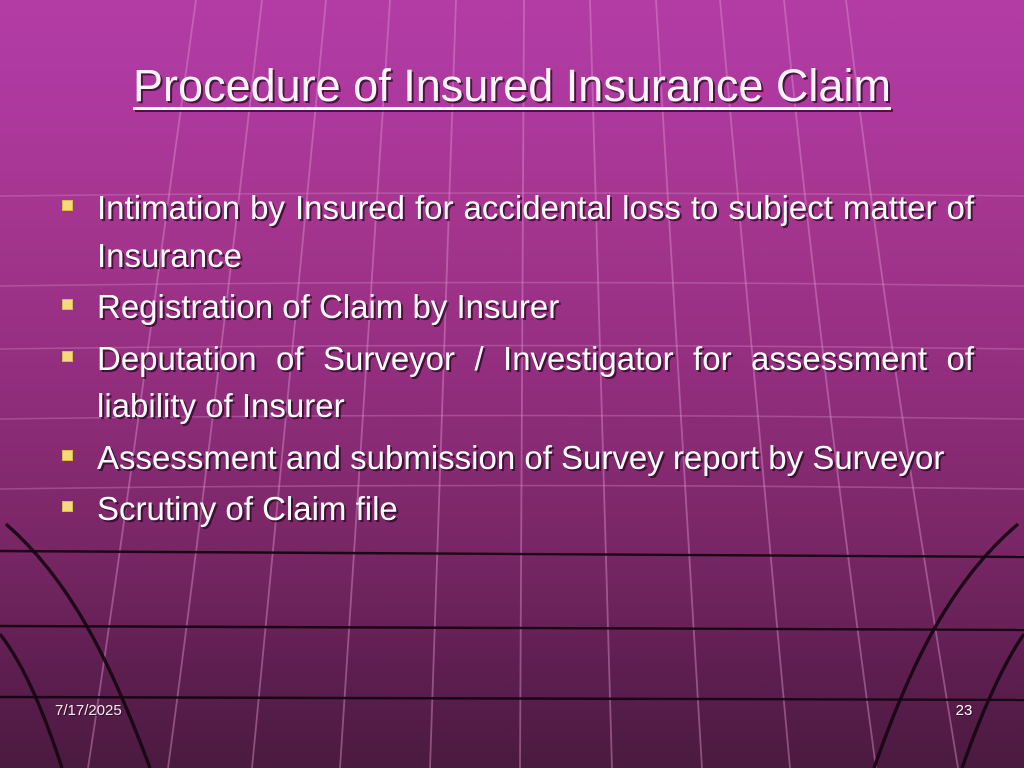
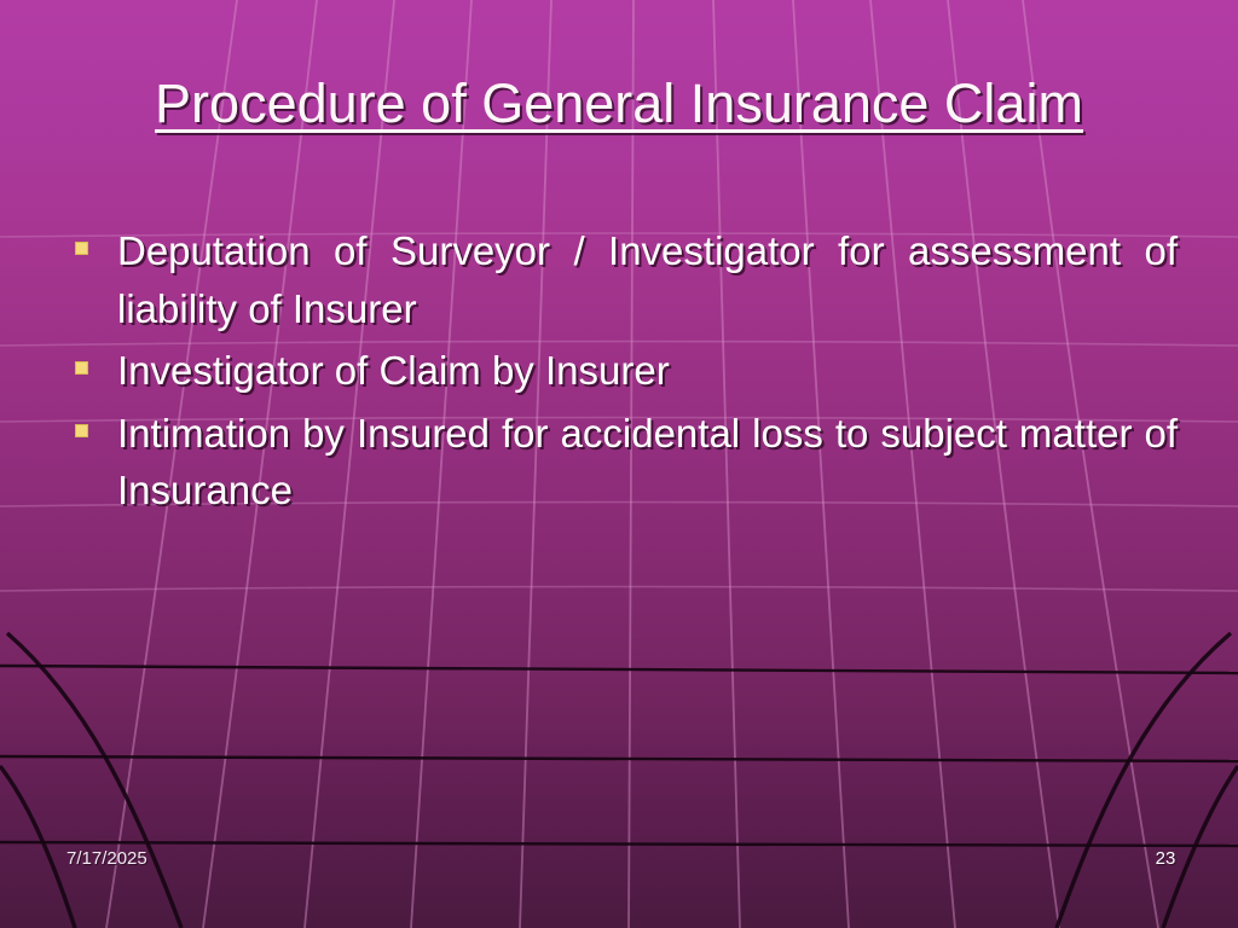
- Procedure of Insured Insurance Claim
+ Procedure of General Insurance Claim
- Intimation by Insured for accidental loss to subject matter of Insurance
+ Deputation of Surveyor / Investigator for assessment of liability of Insurer
- Registration of Claim by Insurer
+ Investigator of Claim by Insurer
- Deputation of Surveyor / Investigator for assessment of liability of Insurer
+ Intimation by Insured for accidental loss to subject matter of Insurance
- Assessment and submission of Survey report by Surveyor
- Scrutiny of Claim file
  7/17/2025
  23
